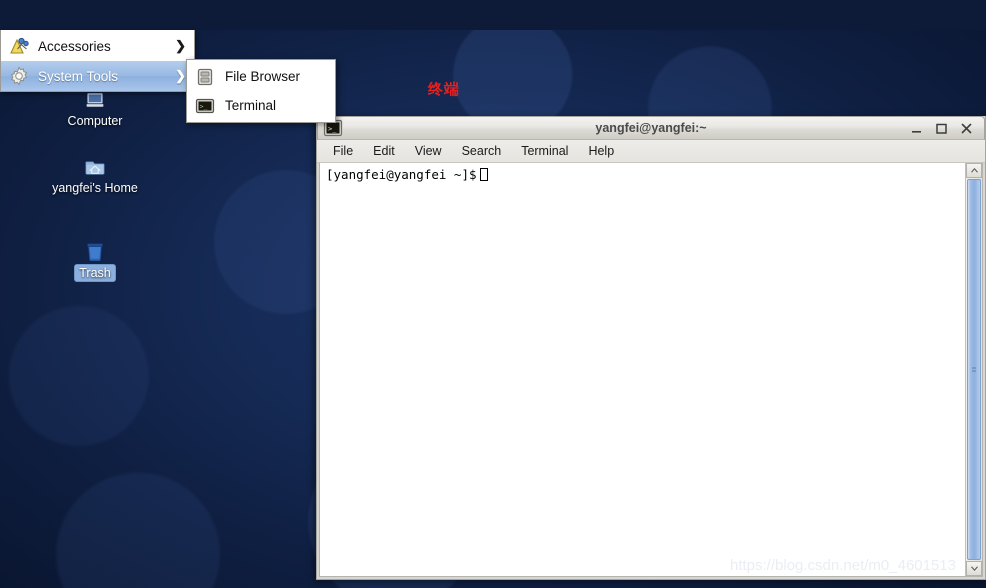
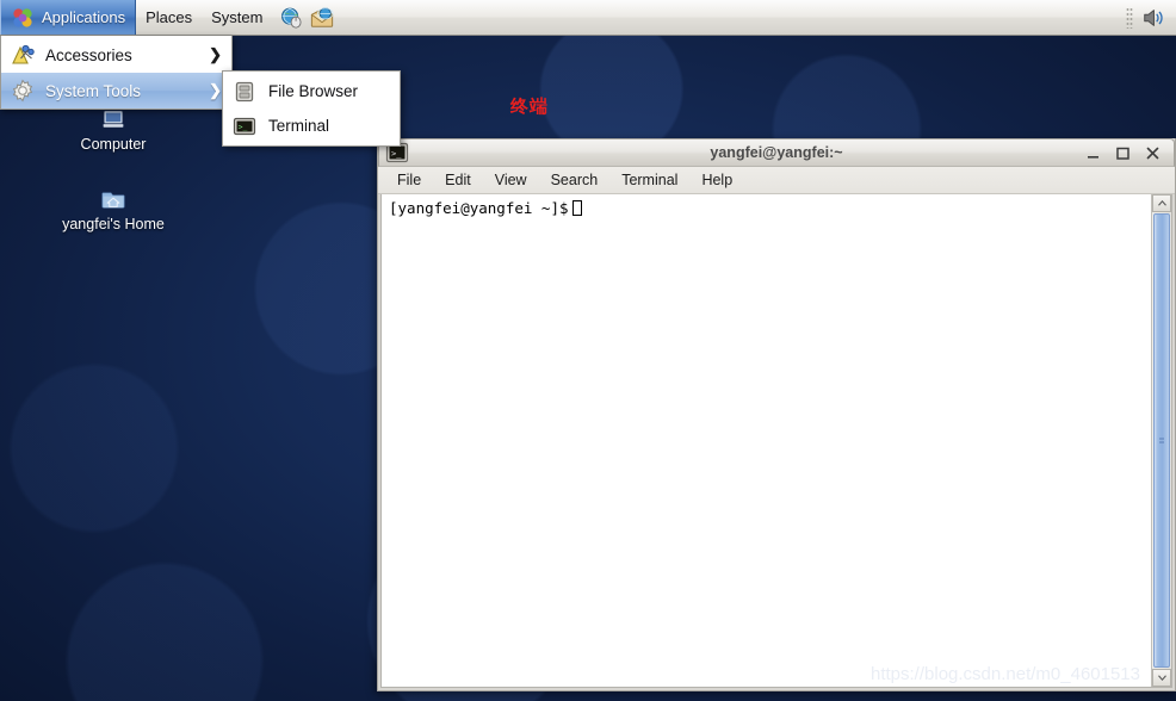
  Computer
  yangfei's Home
- Trash
  终端
  >_
  yangfei@yangfei:~
  File
  Edit
  View
  Search
  Terminal
  Help
  [yangfei@yangfei ~]$
+ Applications
+ Places
+ System
  Accessories
  ❯
  System Tools
  ❯
  File Browser
  >_
  Terminal
